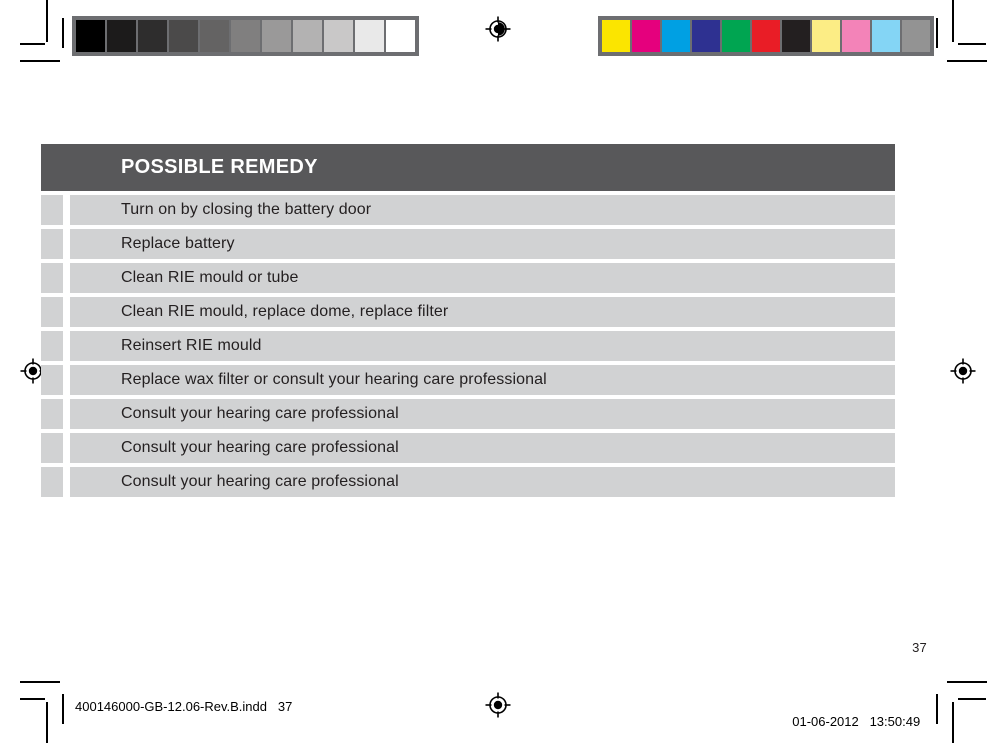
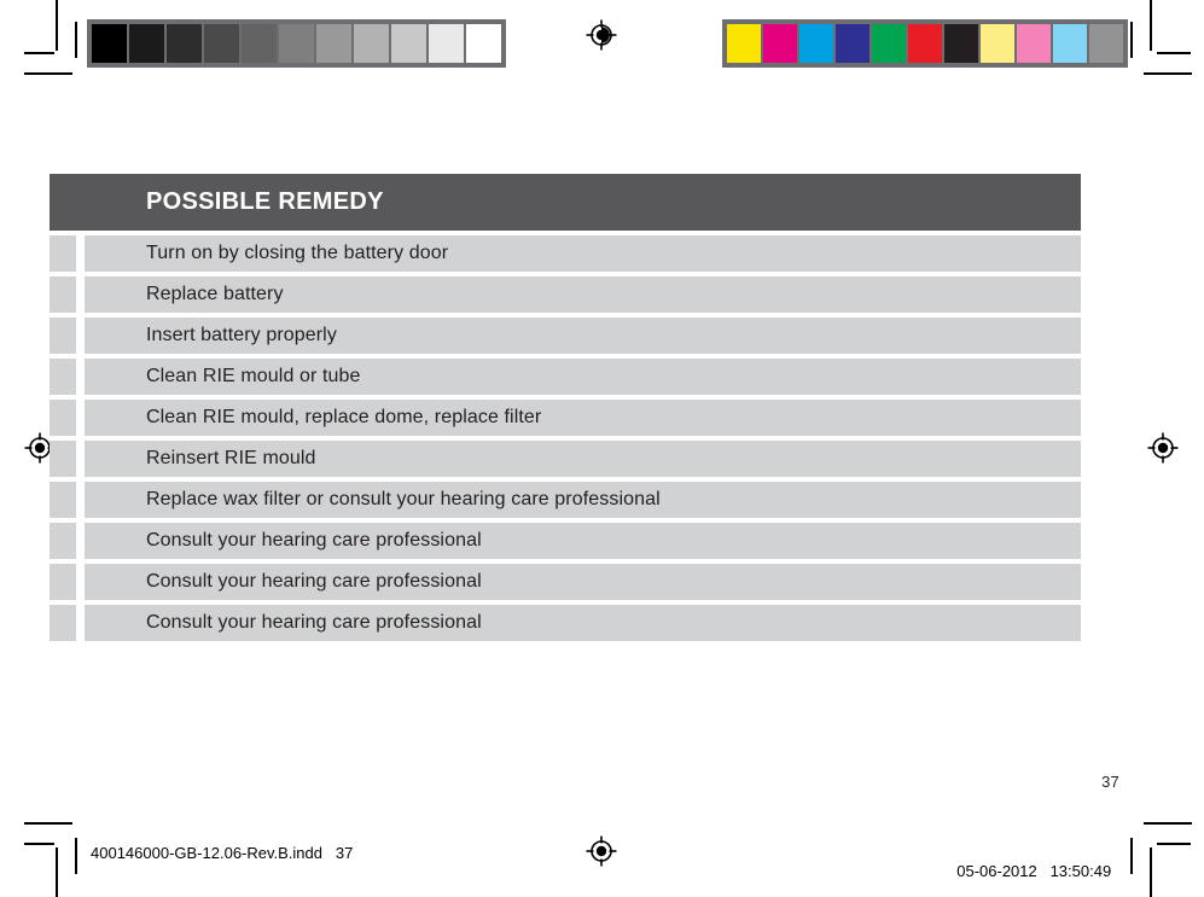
  POSSIBLE REMEDY
  Turn on by closing the battery door
  Replace battery
+ Insert battery properly
  Clean RIE mould or tube
  Clean RIE mould, replace dome, replace filter
  Reinsert RIE mould
  Replace wax filter or consult your hearing care professional
  Consult your hearing care professional
  Consult your hearing care professional
  Consult your hearing care professional
  37
  400146000-GB-12.06-Rev.B.indd 37
- 01-06-2012 13:50:49
+ 05-06-2012 13:50:49
